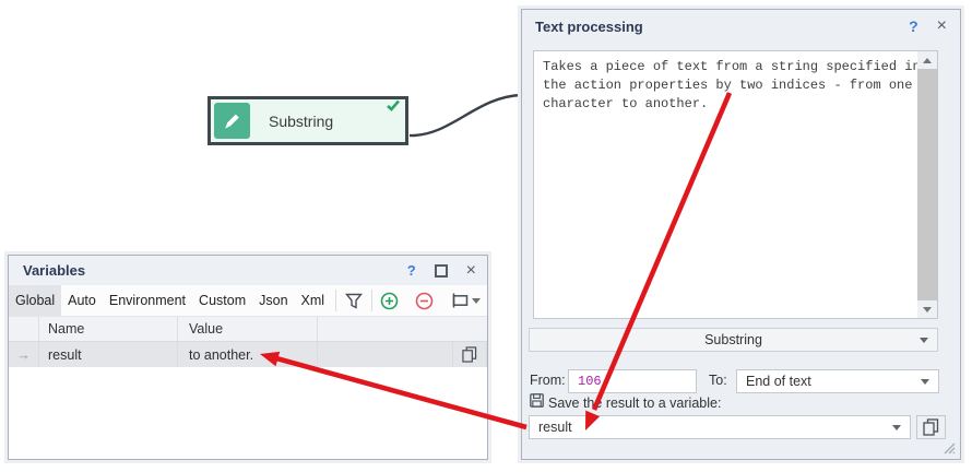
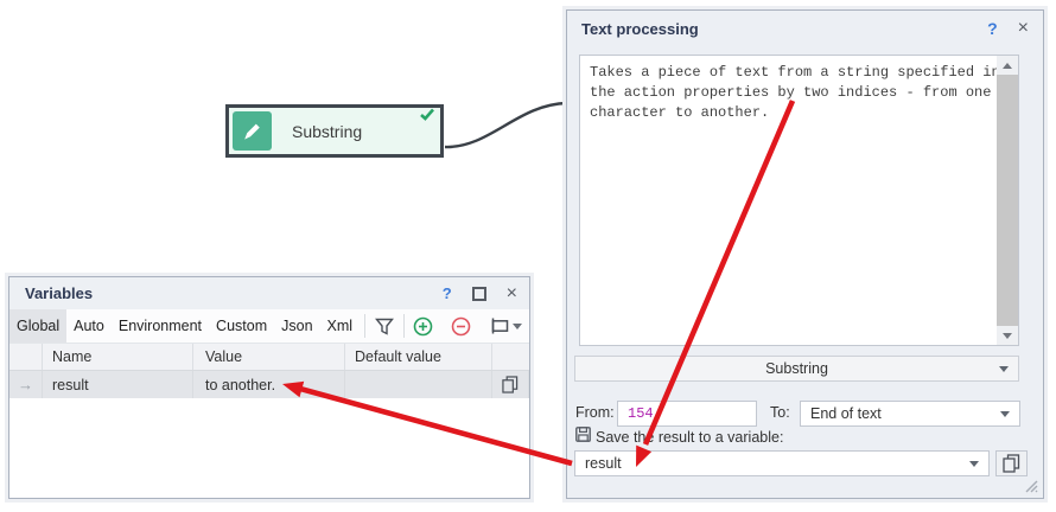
  Substring
  Text processing
  ?
  ×
  Takes a piece of text from a string specified i
  the action properties by two indices - from one
  character to another.
  Substring
  From:
- 106
+ 154
  To:
  End of text
  Save th result to a variable:
  result
  Variables
  ?
  ×
  Global
  Auto
  Environment
  Custom
  Json
  Xml
  Name
  Value
+ Default value
  →
  result
  to another.
